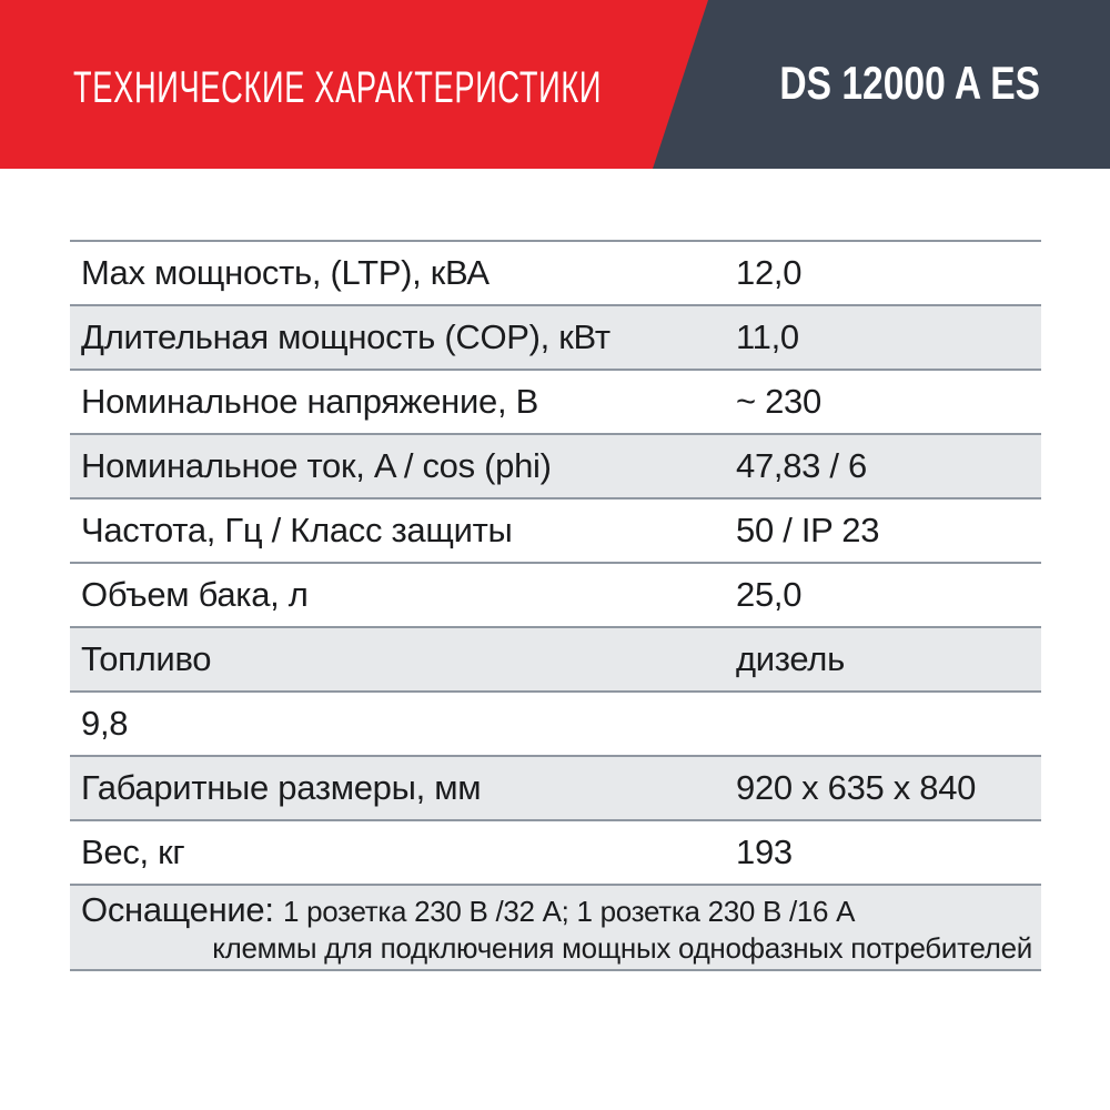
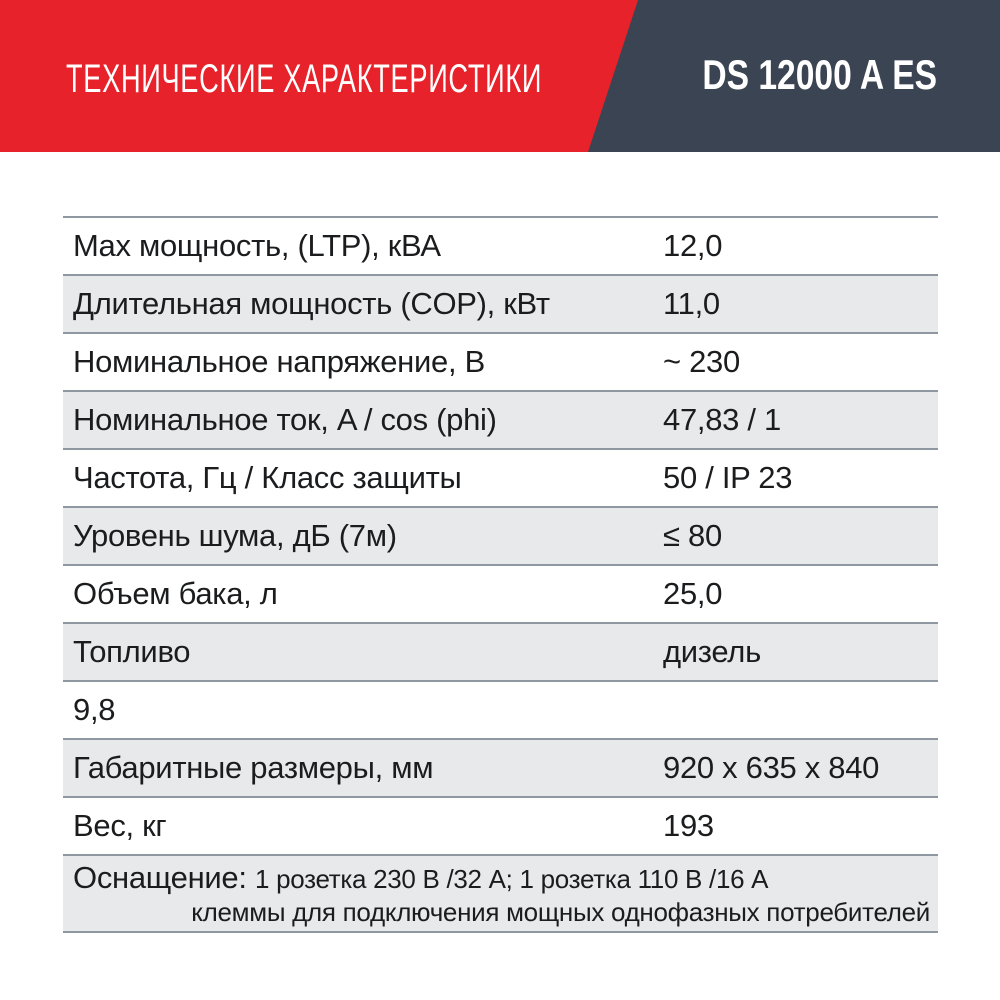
  ТЕХНИЧЕСКИЕ ХАРАКТЕРИСТИКИ
  DS 12000 A ES
  Max мощность, (LTP), кВА
  12,0
  Длительная мощность (COP), кВт
  11,0
  Номинальное напряжение, В
  ~ 230
  Номинальное ток, A / cos (phi)
- 47,83 / 6
+ 47,83 / 1
  Частота, Гц / Класс защиты
  50 / IP 23
+ Уровень шума, дБ (7м)
+ ≤ 80
  Объем бака, л
  25,0
  Топливо
  дизель
  9,8
  Габаритные размеры, мм
  920 x 635 x 840
  Вес, кг
  193
- Оснащение: 1 розетка 230 В /32 А; 1 розетка 230 В /16 А
+ Оснащение: 1 розетка 230 В /32 А; 1 розетка 110 В /16 А
  клеммы для подключения мощных однофазных потребителей
